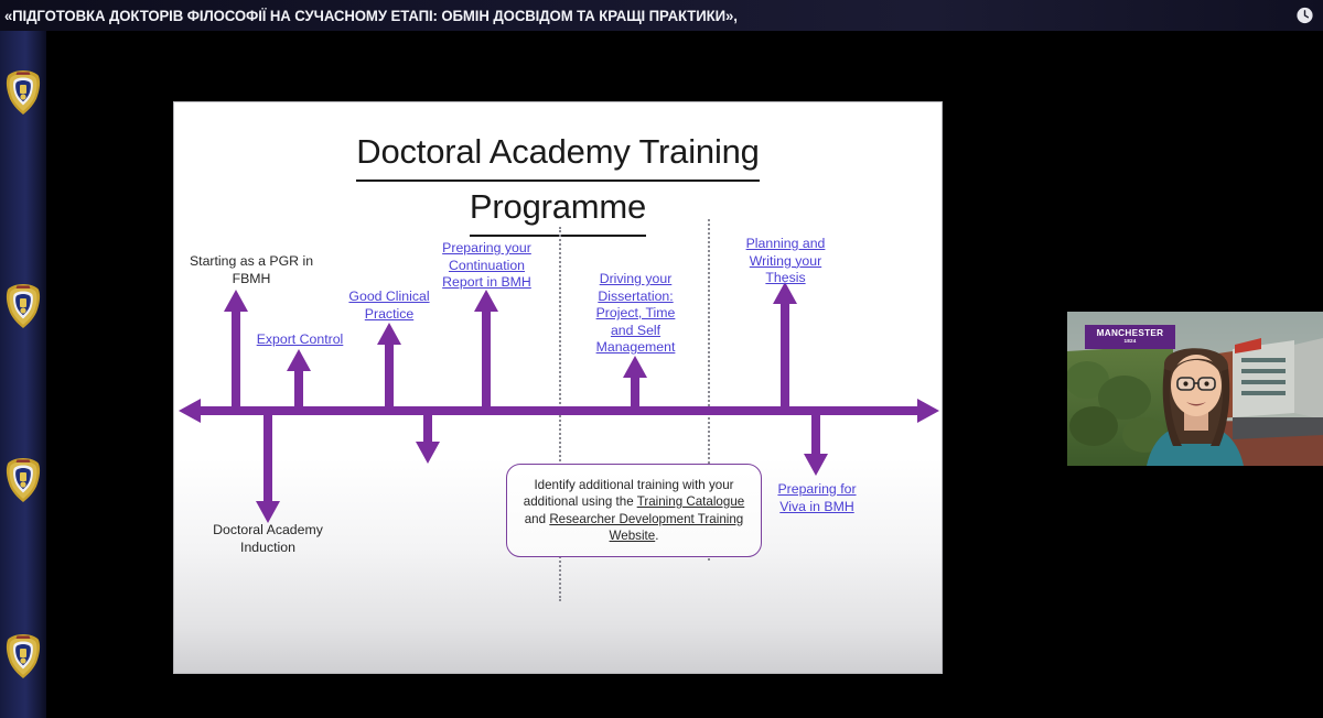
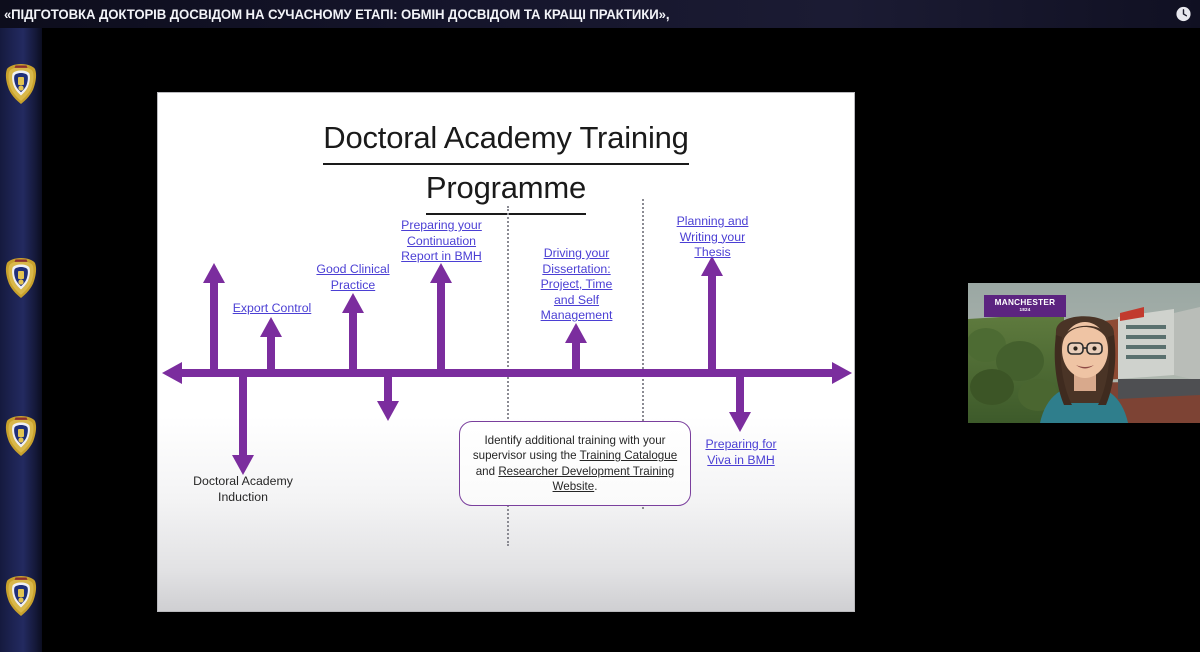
- «ПІДГОТОВКА ДОКТОРІВ ФІЛОСОФІЇ НА СУЧАСНОМУ ЕТАПІ: ОБМІН ДОСВІДОМ ТА КРАЩІ ПРАКТИКИ»,
+ «ПІДГОТОВКА ДОКТОРІВ ДОСВІДОМ НА СУЧАСНОМУ ЕТАПІ: ОБМІН ДОСВІДОМ ТА КРАЩІ ПРАКТИКИ»,
  Doctoral Academy Training
  Programme
- Starting as a PGR in
- FBMH
  Export Control
  Good Clinical
  Practice
  Preparing your
  Continuation
  Report in BMH
  Driving your
  Dissertation:
  Project, Time
  and Self
  Management
  Planning and
  Writing your
  Thesis
  Doctoral Academy
  Induction
  Preparing for
  Viva in BMH
- Identify additional training with your additional using the Training Catalogue and Researcher Development Training Website.
+ Identify additional training with your supervisor using the Training Catalogue and Researcher Development Training Website.
  MANCHESTER
